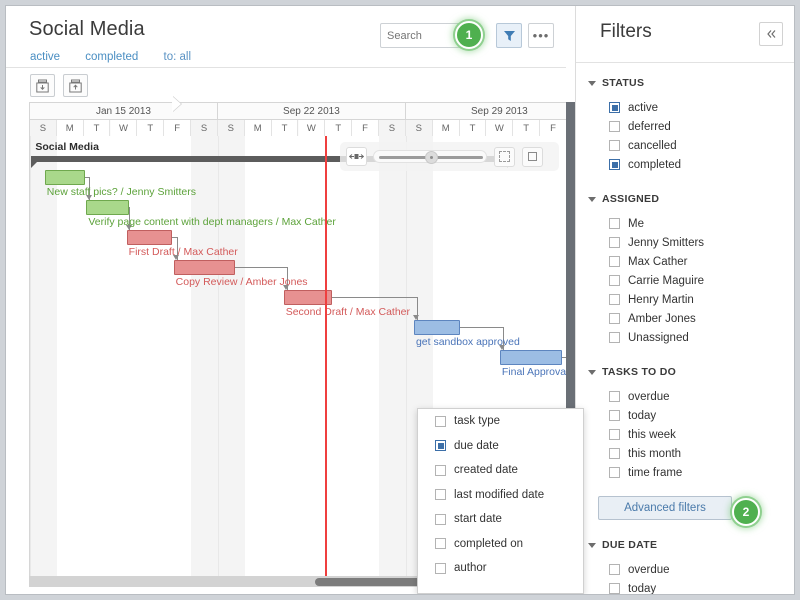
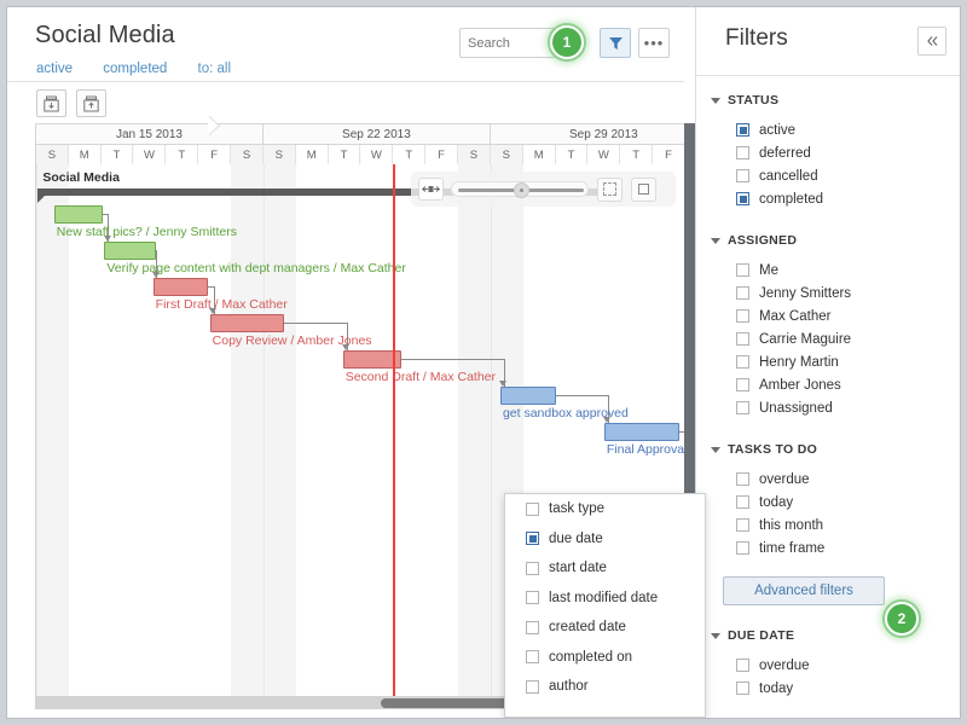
  Social Media
  active completed to: all
  Search
  •••
  1
  Jan 15 2013
  Sep 22 2013
  Sep 29 2013
  S
  M
  T
  W
  T
  F
  S
  S
  M
  T
  W
  T
  F
  S
  S
  M
  T
  W
  T
  F
  Social Media
  New staff pics? / Jenny Smitters
  Verify page content with dept managers / Max Cather
  First Draft / Max Cather
  Copy Review / Amber Jones
  Second Draft / Max Cather
  get sandbox approved
  Final Approva
  task type
  due date
- created date
+ start date
  last modified date
- start date
+ created date
  completed on
  author
  Filters
  STATUS
  active
  deferred
  cancelled
  completed
  ASSIGNED
  Me
  Jenny Smitters
  Max Cather
  Carrie Maguire
  Henry Martin
  Amber Jones
  Unassigned
  TASKS TO DO
  overdue
  today
- this week
  this month
  time frame
  Advanced filters
  DUE DATE
  overdue
  today
  2
